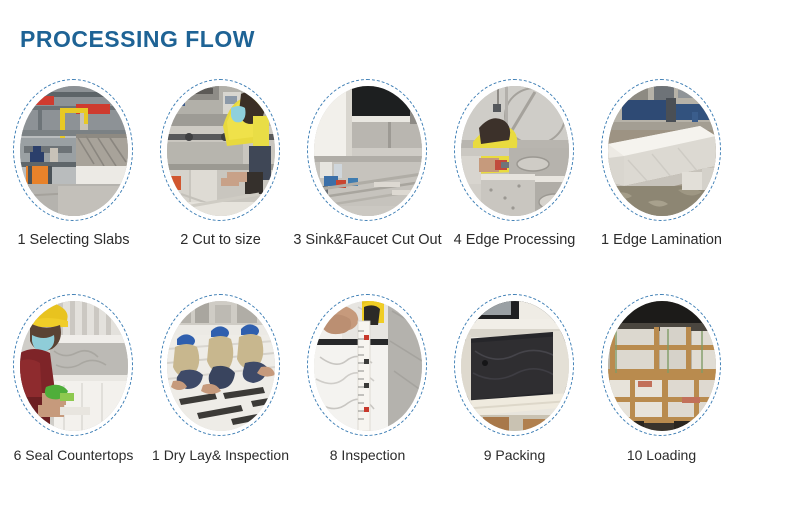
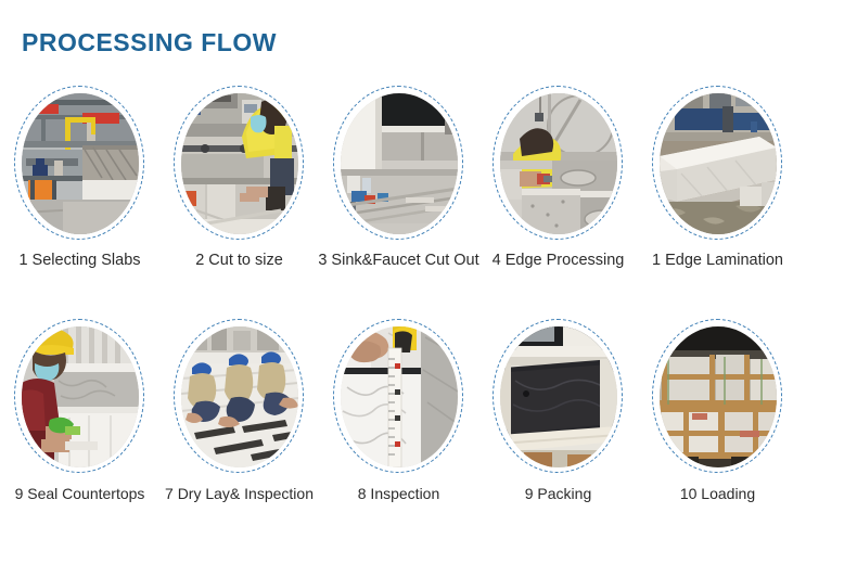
  PROCESSING FLOW
  1 Selecting Slabs
  2 Cut to size
  3 Sink&Faucet Cut Out
  4 Edge Processing
  1 Edge Lamination
- 6 Seal Countertops
+ 9 Seal Countertops
- 1 Dry Lay& Inspection
+ 7 Dry Lay& Inspection
  8 Inspection
  9 Packing
  10 Loading
